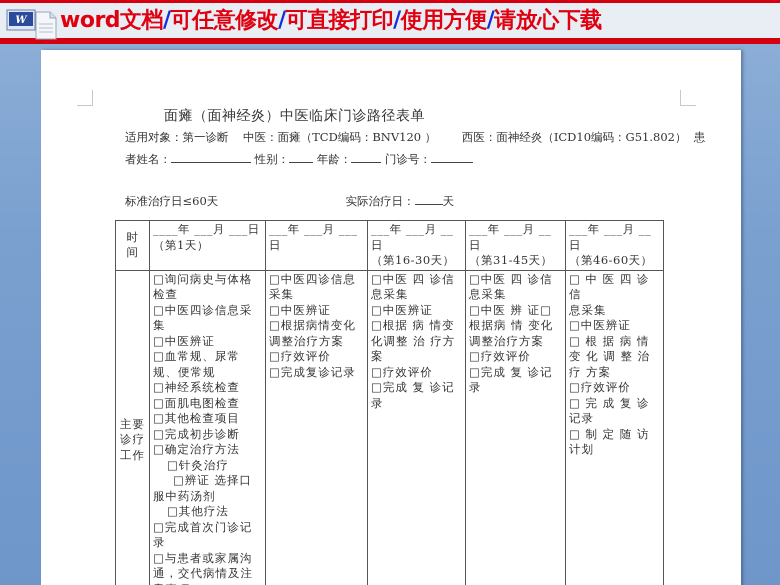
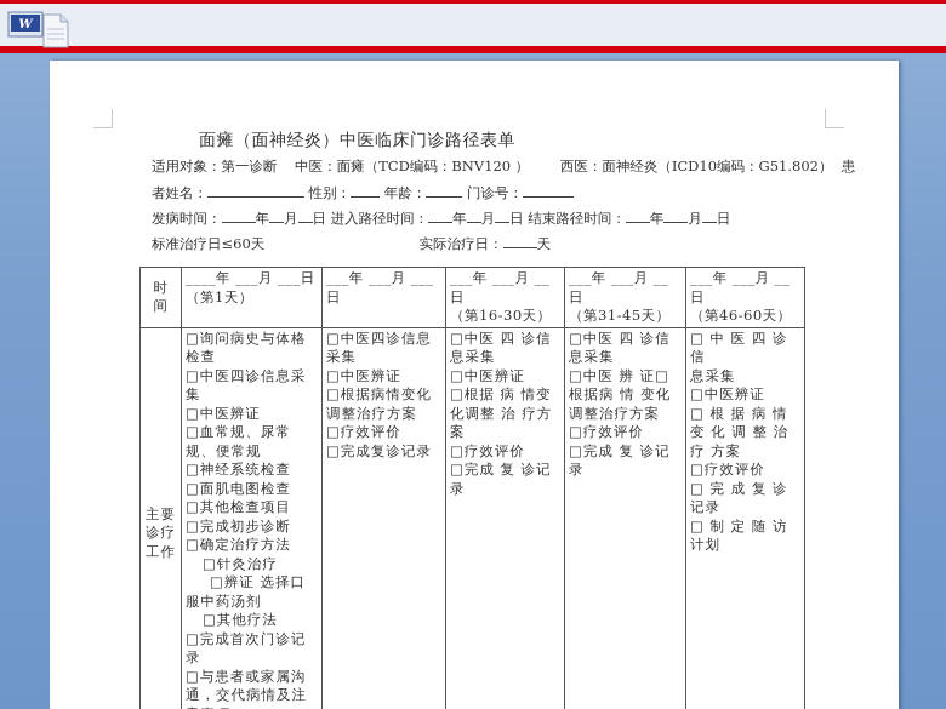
  W
- word文档/可任意修改/可直接打印/使用方便/请放心下载
  面瘫（面神经炎）中医临床门诊路径表单
  适用对象：第一诊断 中医：面瘫（TCD编码：BNV120 ） 西医：面神经炎（ICD10编码：G51.802） 患
  者姓名： 性别： 年龄： 门诊号：
+ 发病时间： 年 月 日 进入路径时间： 年 月 日 结束路径时间： 年 月 日
  标准治疗日≤60天 实际治疗日： 天
  时间	____年 ___月 ___日（第1天）	___年 ___月 ___日	___年 ___月 __日（第16-30天）	___年 ___月 __日（第31-45天）	___年 ___月 __日（第46-60天）
  主要诊疗工作	□询问病史与体格检查 □中医四诊信息采集 □中医辨证 □血常规、尿常规、便常规 □神经系统检查 □面肌电图检查 □其他检查项目 □完成初步诊断 □确定治疗方法 □针灸治疗 □辨证 选择口服中药汤剂 □其他疗法 □完成首次门诊记录 □与患者或家属沟通，交代病情及注	□中医四诊信息采集 □中医辨证 □根据病情变化 调整治疗方案 □疗效评价 □完成复诊记录	□中医 四 诊信息采集 □中医辨证 □根据 病 情变化调整 治 疗方案 □疗效评价 □完成 复 诊记录	□中医 四 诊信息采集 □中医 辨 证□根据病 情 变化调整治疗方案 □疗效评价 □完成 复 诊记录	□ 中 医 四 诊信 息采集 □中医辨证 □ 根 据 病 情 变 化 调 整 治 疗 方案 □疗效评价 □ 完 成 复 诊记录 □ 制 定 随 访计划
